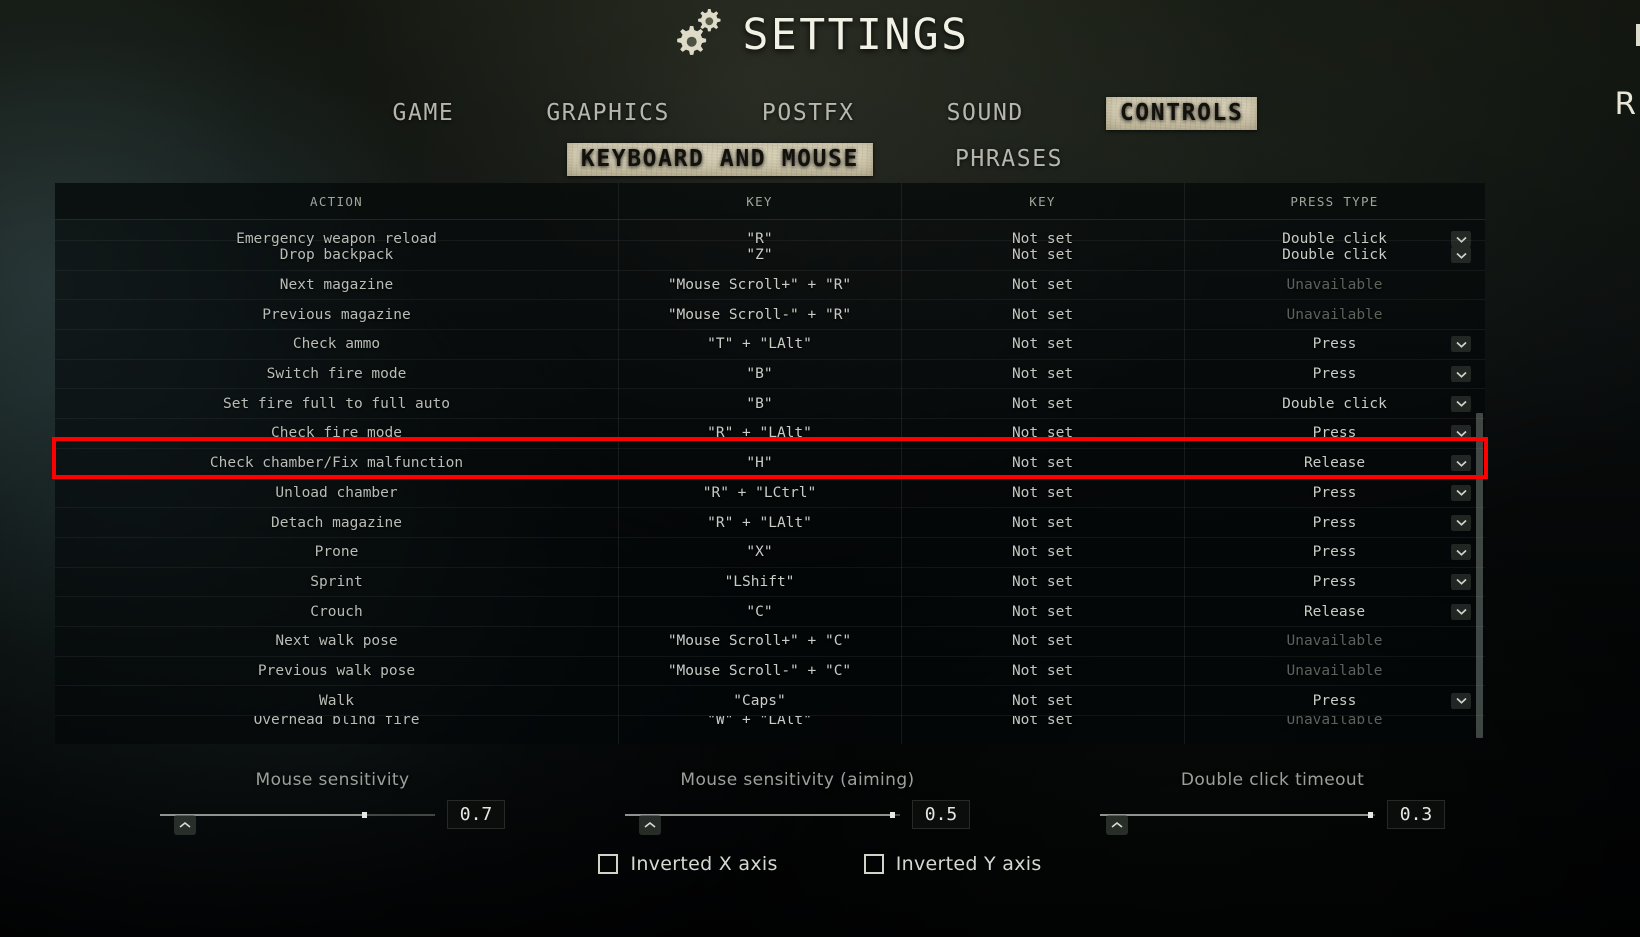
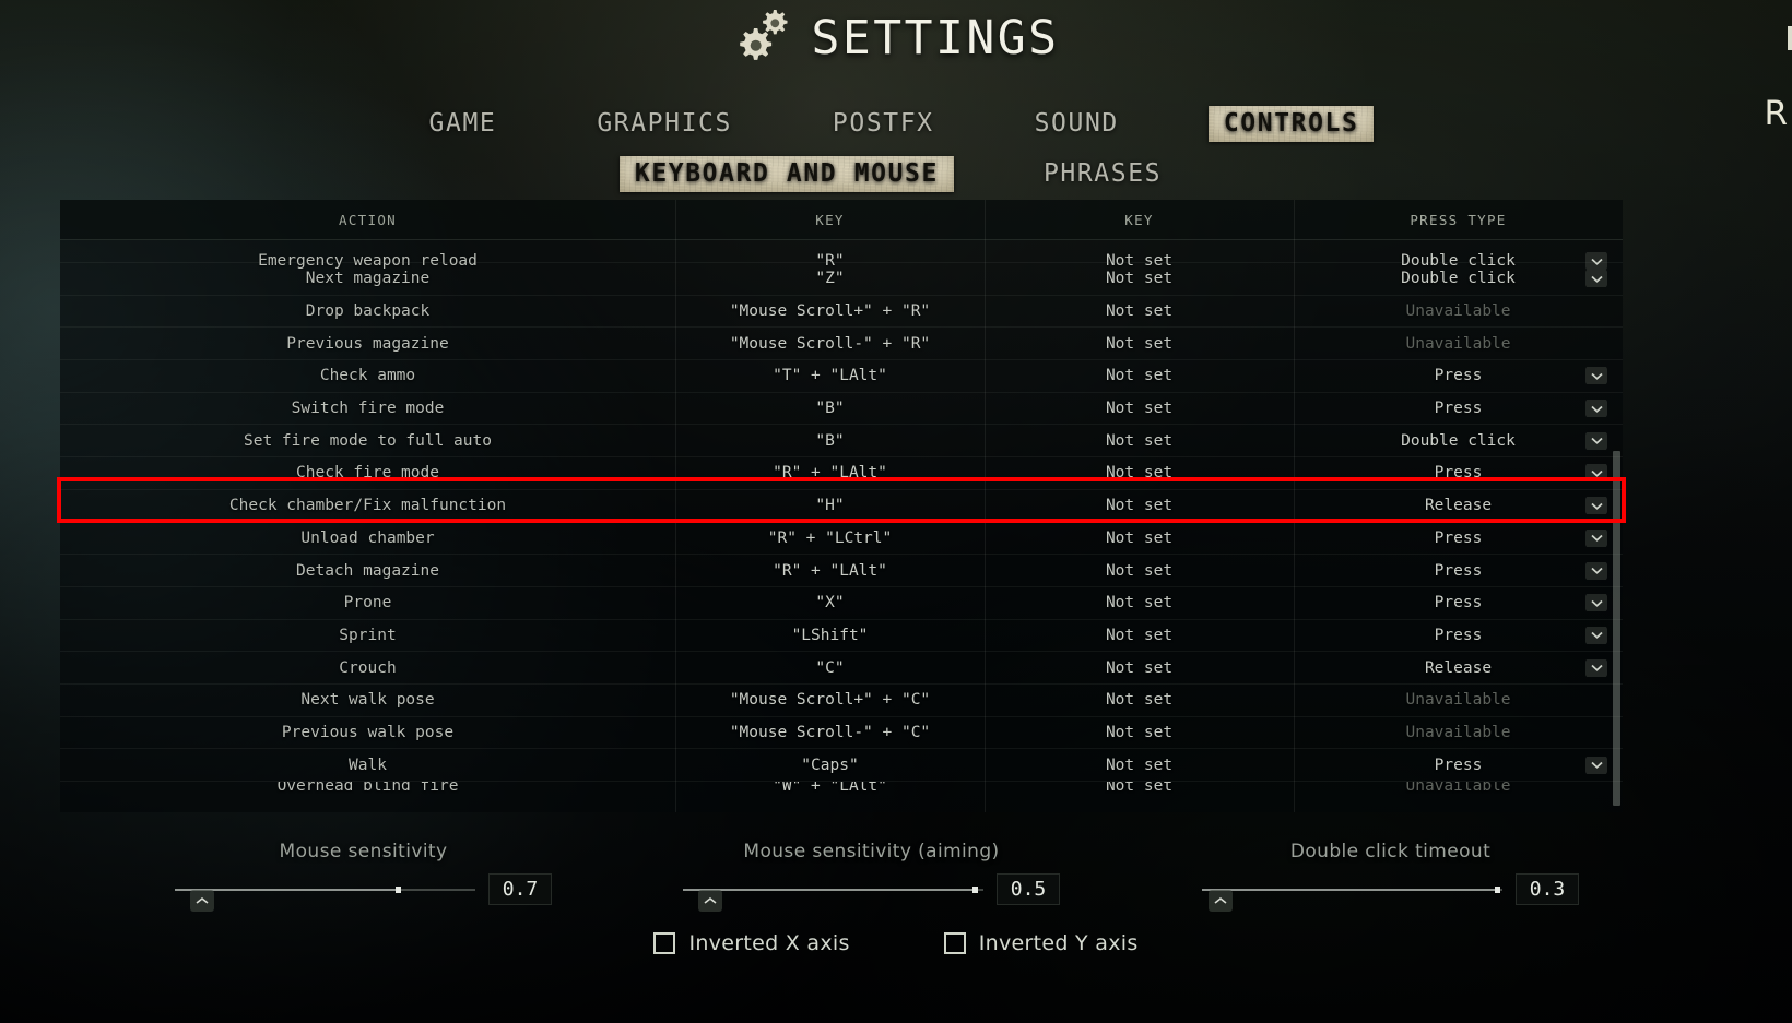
  SETTINGS
  GAME
  GRAPHICS
  POSTFX
  SOUND
  CONTROLS
  KEYBOARD AND MOUSE
  PHRASES
  R
  ACTION
  KEY
  KEY
  PRESS TYPE
  Emergency weapon reload
  "R"
  Not set
  Double click
- Drop backpack
+ Next magazine
  "Z"
  Not set
  Double click
- Next magazine
+ Drop backpack
  "Mouse Scroll+" + "R"
  Not set
  Unavailable
  Previous magazine
  "Mouse Scroll-" + "R"
  Not set
  Unavailable
  Check ammo
  "T" + "LAlt"
  Not set
  Press
  Switch fire mode
  "B"
  Not set
  Press
- Set fire full to full auto
+ Set fire mode to full auto
  "B"
  Not set
  Double click
  Check fire mode
  "R" + "LAlt"
  Not set
  Press
  Check chamber/Fix malfunction
  "H"
  Not set
  Release
  Unload chamber
  "R" + "LCtrl"
  Not set
  Press
  Detach magazine
  "R" + "LAlt"
  Not set
  Press
  Prone
  "X"
  Not set
  Press
  Sprint
  "LShift"
  Not set
  Press
  Crouch
  "C"
  Not set
  Release
  Next walk pose
  "Mouse Scroll+" + "C"
  Not set
  Unavailable
  Previous walk pose
  "Mouse Scroll-" + "C"
  Not set
  Unavailable
  Walk
  "Caps"
  Not set
  Press
  Overhead blind fire
  "W" + "LAlt"
  Not set
  Unavailable
  Mouse sensitivity
  0.7
  Mouse sensitivity (aiming)
  0.5
  Double click timeout
  0.3
  Inverted X axis
  Inverted Y axis
